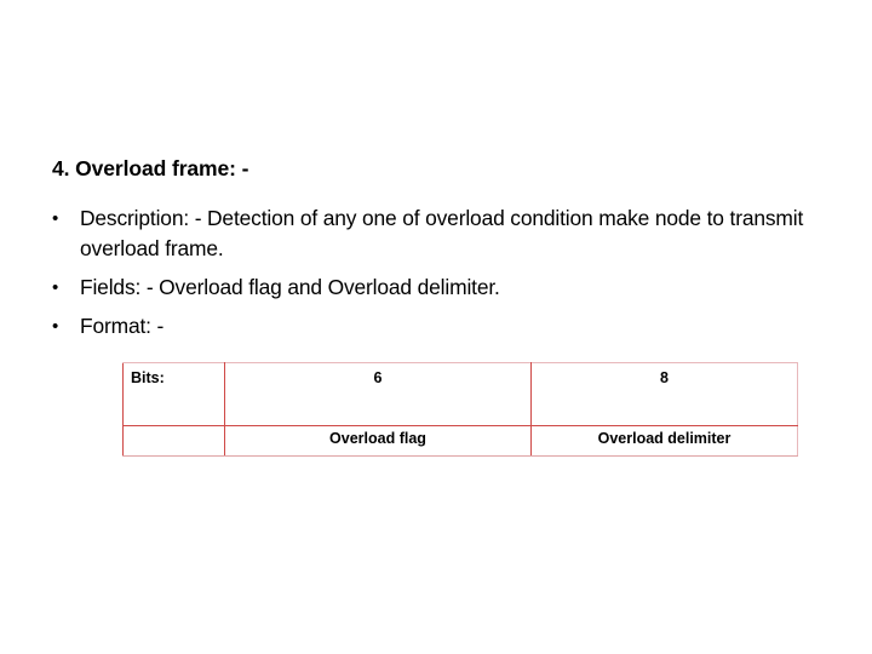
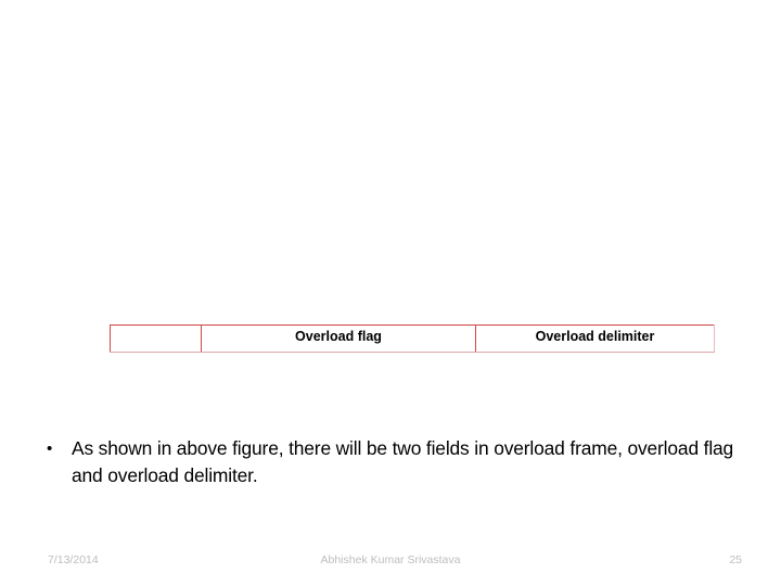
- 4. Overload frame: -
- Description: - Detection of any one of overload condition make node to transmit overload frame.
- Fields: - Overload flag and Overload delimiter.
- Format: -
- Bits:	6	8
  	Overload flag	Overload delimiter
+ As shown in above figure, there will be two fields in overload frame, overload flag and overload delimiter.
+ 7/13/2014
+ Abhishek Kumar Srivastava
+ 25
